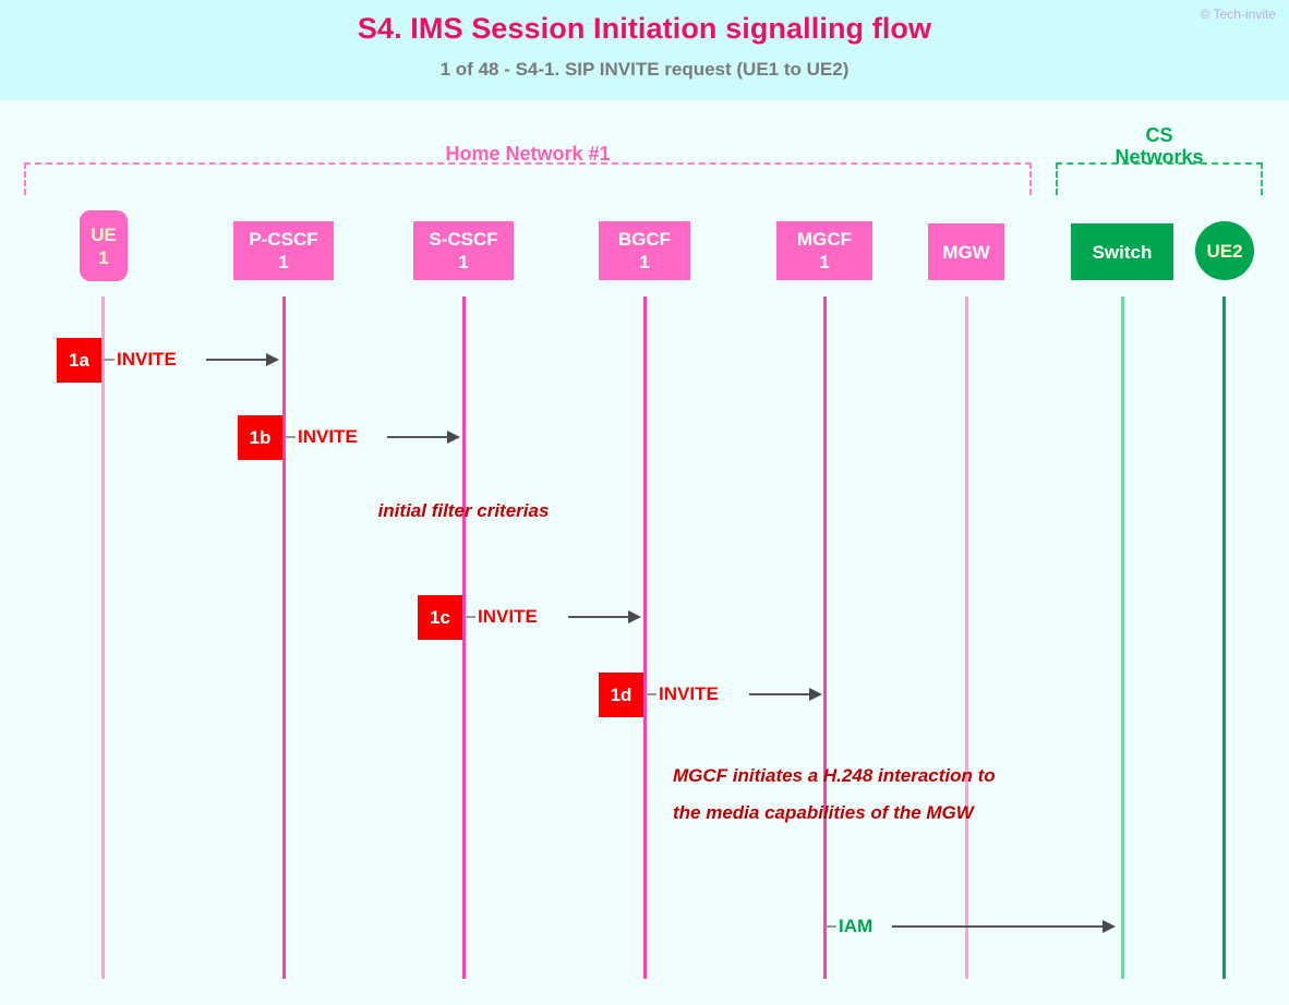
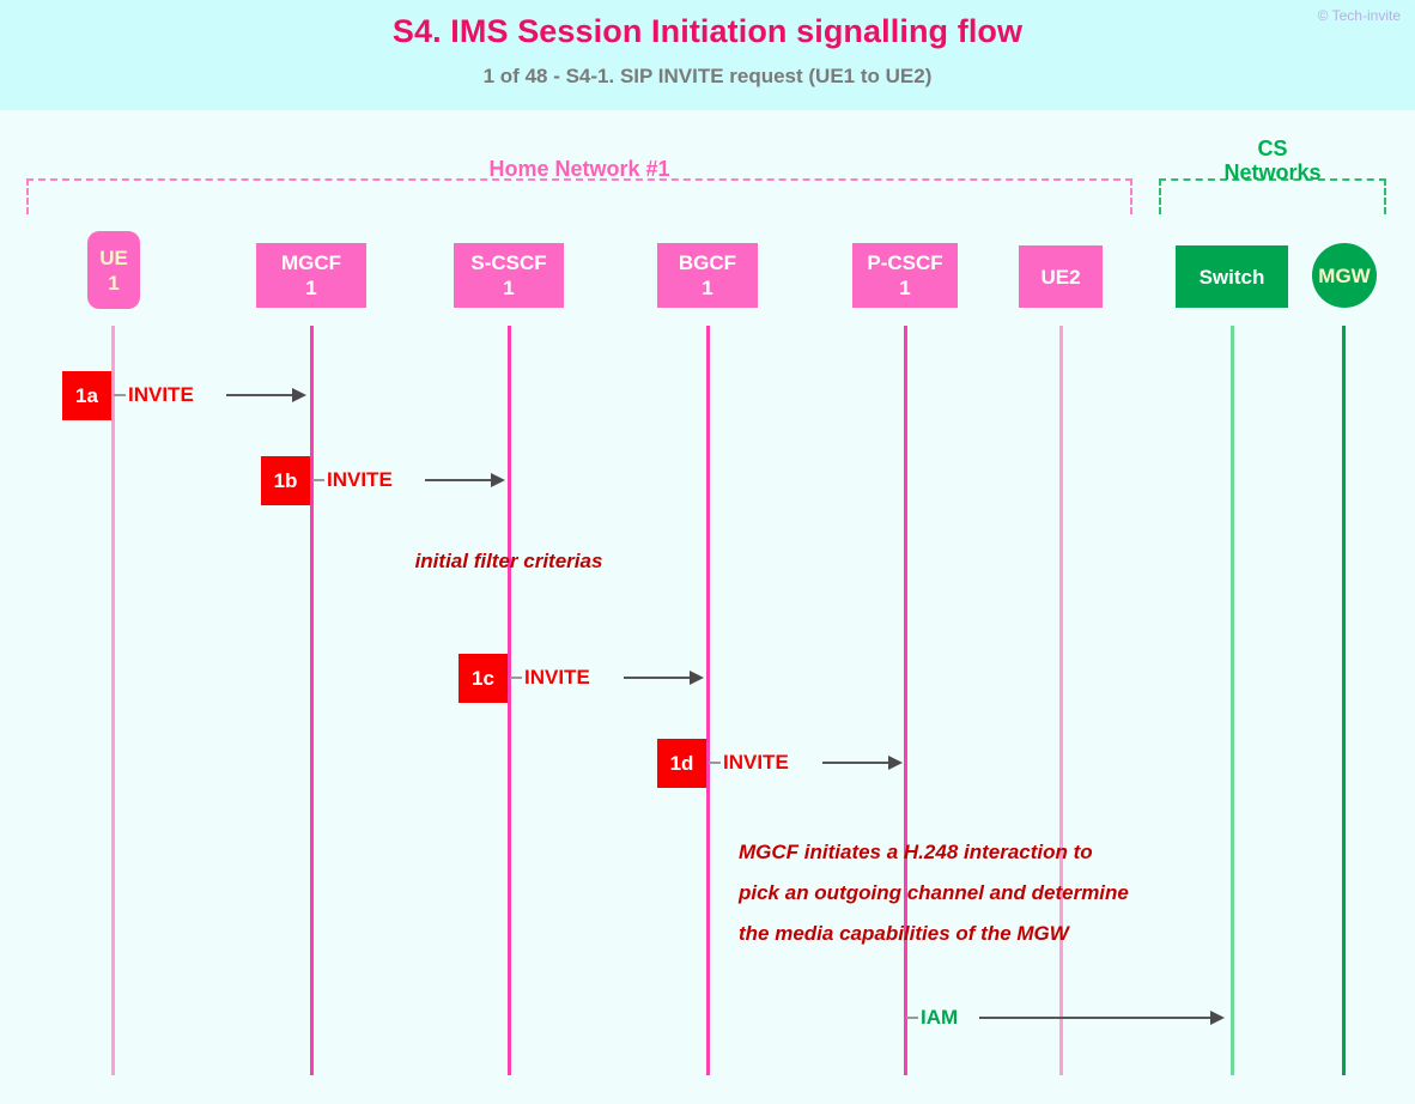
  S4. IMS Session Initiation signalling flow
  1 of 48 - S4-1. SIP INVITE request (UE1 to UE2)
  © Tech-invite
  Home Network #1
  CS
  Networks
  UE
  1
- P-CSCF
+ MGCF
  1
  S-CSCF
  1
  BGCF
  1
- MGCF
+ P-CSCF
  1
- MGW
+ UE2
  Switch
- UE2
+ MGW
  1a
  INVITE
  1b
  INVITE
  initial filter criterias
  1c
  INVITE
  1d
  INVITE
  MGCF initiates a H.248 interaction to
+ pick an outgoing channel and determine
  the media capabilities of the MGW
  IAM
